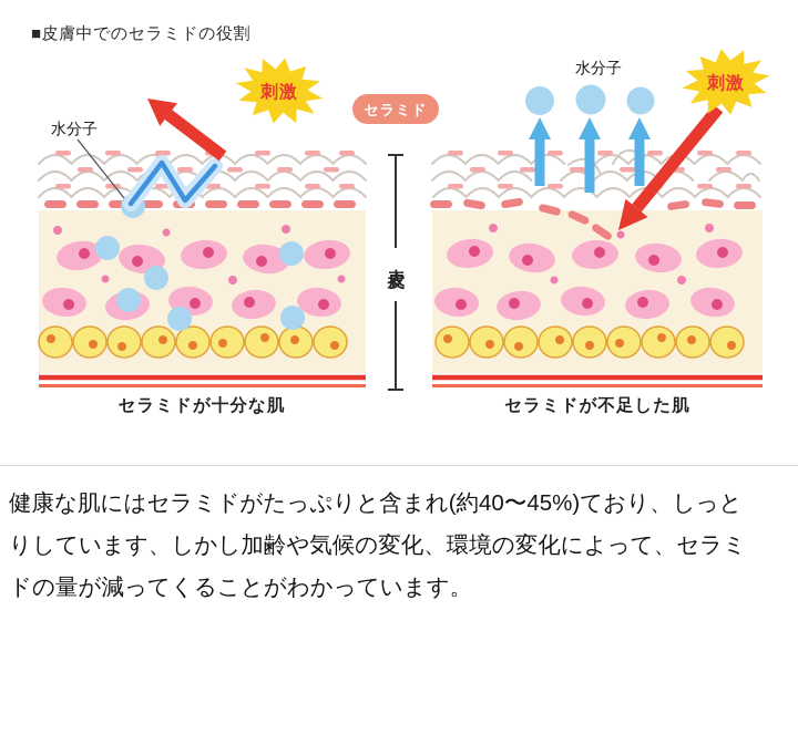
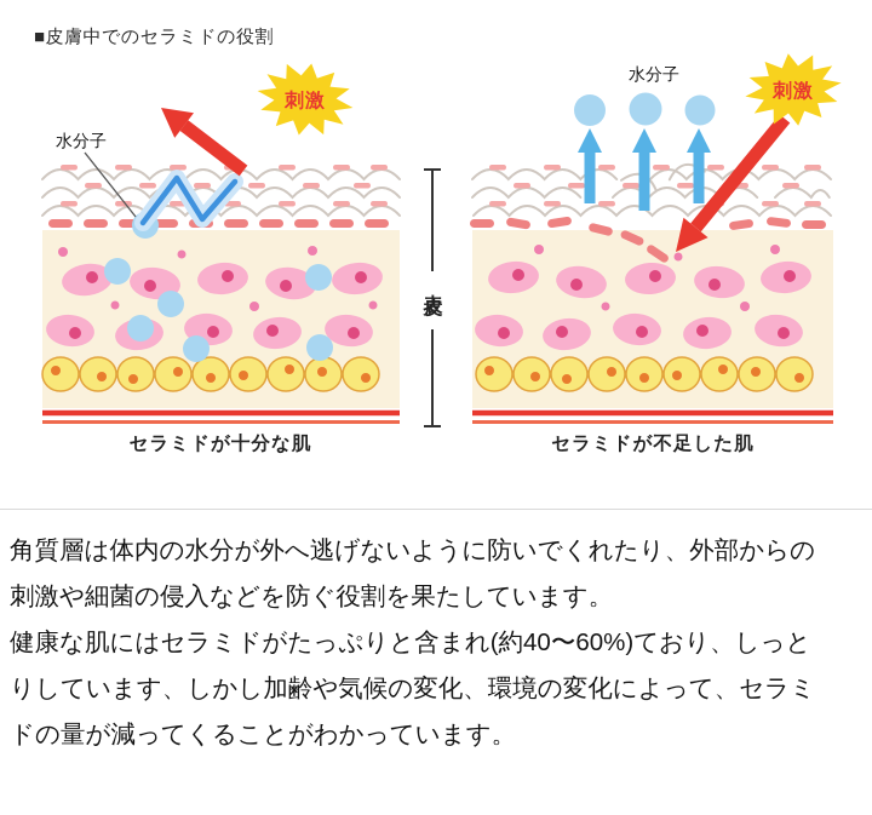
  ■皮膚中でのセラミドの役割
  水分子
  セラミドが十分な肌
  刺激
- セラミド
  水分子
  セラミドが不足した肌
  刺激
+ 角質層は体内の水分が外へ逃げないように防いでくれたり、外部からの刺激や細菌の侵入などを防ぐ役割を果たしています。
- 健康な肌にはセラミドがたっぷりと含まれ(約40〜45%)ており、しっとりしています、しかし加齢や気候の変化、環境の変化によって、セラミドの量が減ってくることがわかっています。
+ 健康な肌にはセラミドがたっぷりと含まれ(約40〜60%)ており、しっとりしています、しかし加齢や気候の変化、環境の変化によって、セラミドの量が減ってくることがわかっています。
